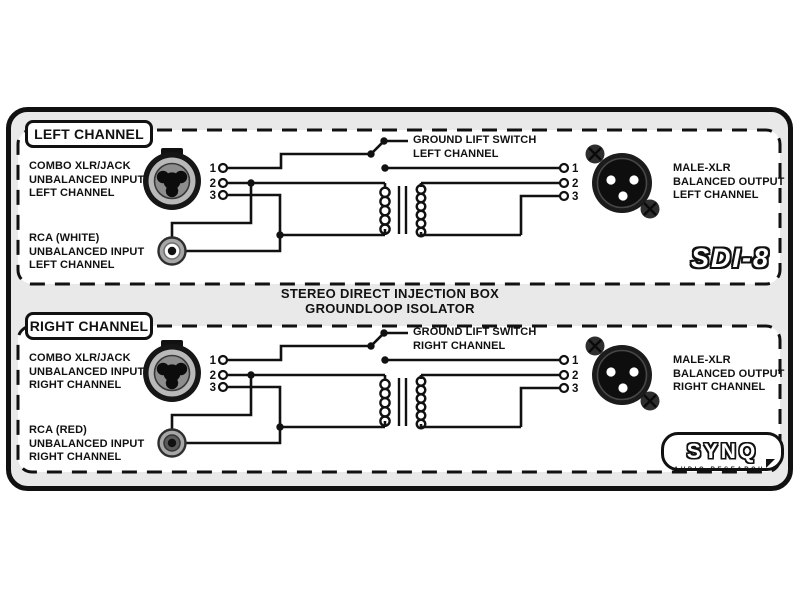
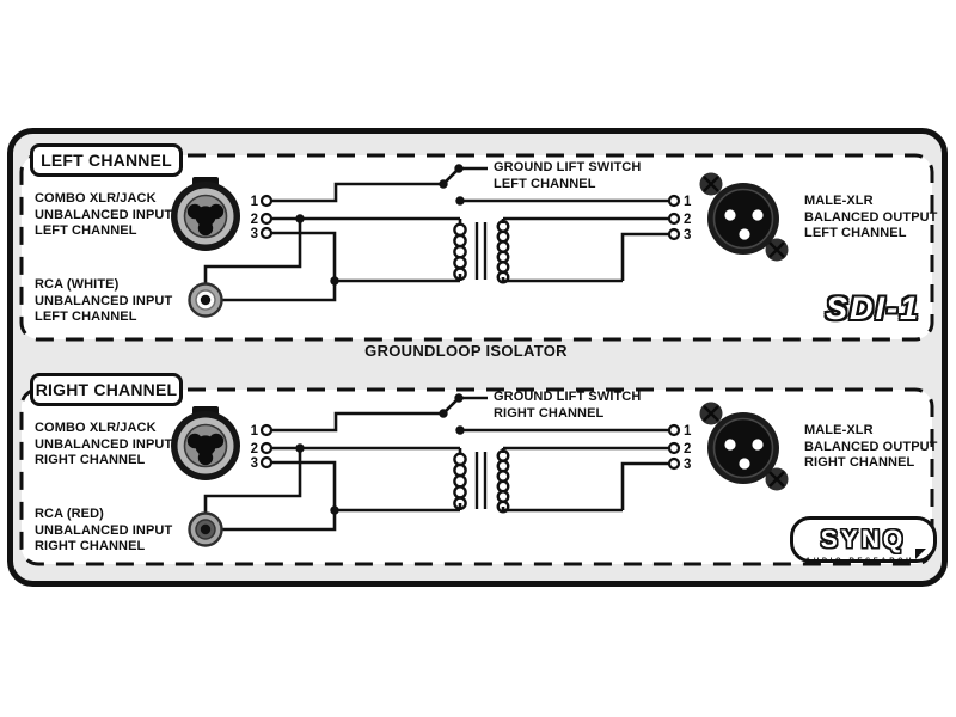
  1
  2
  3
  1
  2
  3
  1
  2
  3
  1
  2
  3
  LEFT CHANNEL
  RIGHT CHANNEL
  COMBO XLR/JACK
  UNBALANCED INPUT
  LEFT CHANNEL
  RCA (WHITE)
  UNBALANCED INPUT
  LEFT CHANNEL
  GROUND LIFT SWITCH
  LEFT CHANNEL
  MALE-XLR
  BALANCED OUTPUT
  LEFT CHANNEL
  COMBO XLR/JACK
  UNBALANCED INPUT
  RIGHT CHANNEL
  RCA (RED)
  UNBALANCED INPUT
  RIGHT CHANNEL
  GROUND LIFT SWITCH
  RIGHT CHANNEL
  MALE-XLR
  BALANCED OUTPUT
  RIGHT CHANNEL
- STEREO DIRECT INJECTION BOX
  GROUNDLOOP ISOLATOR
- SDI-8
+ SDI-1
  SYNQ
